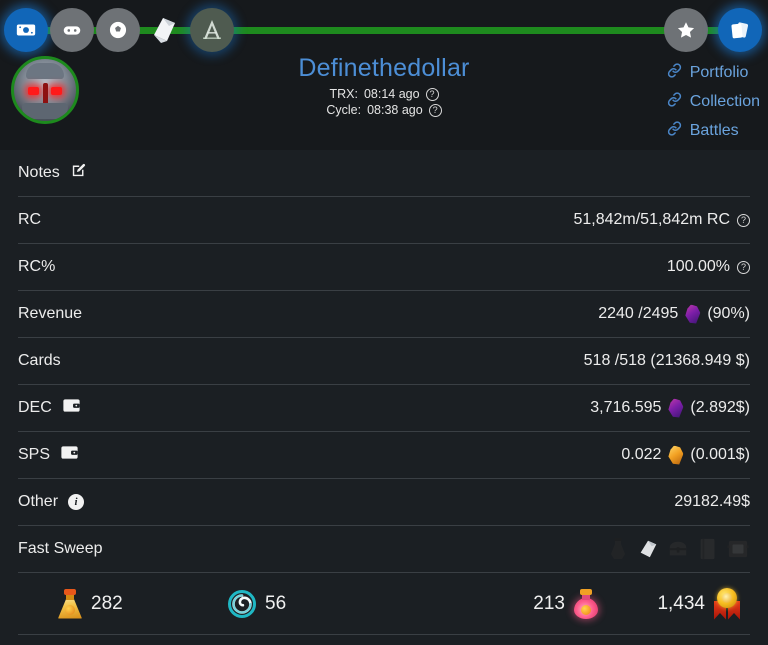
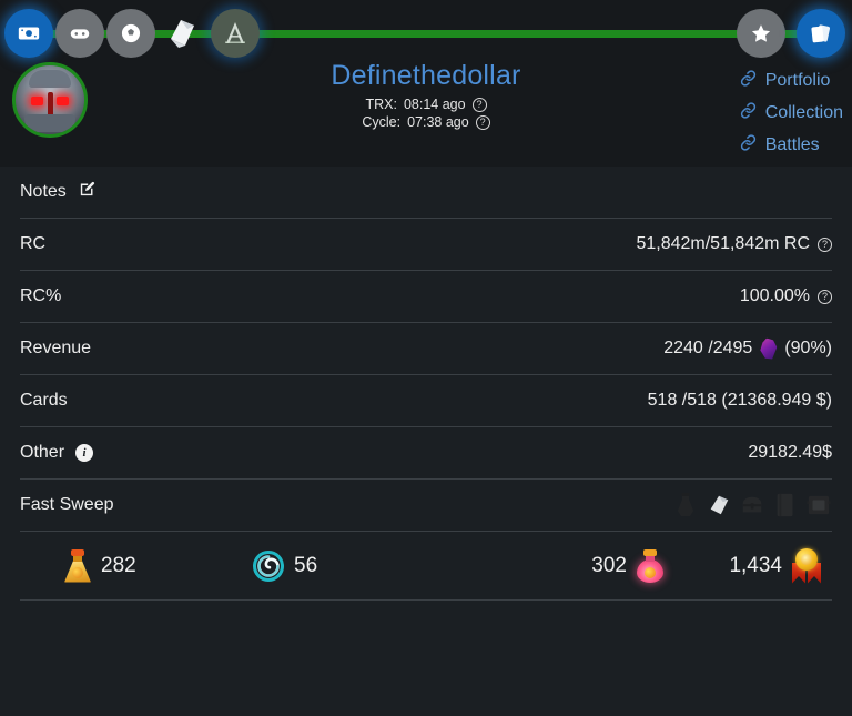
  Definethedollar
  TRX:
  08:14 ago
  ?
  Cycle:
- 08:38 ago
+ 07:38 ago
  ?
  Portfolio
  Collection
  Battles
  Notes
  RC
  51,842m/51,842m RC
  ?
  RC%
  100.00%
  ?
  Revenue
  2240 /2495
  (90%)
  Cards
  518 /518 (21368.949 $)
- DEC
- 3,716.595
- (2.892$)
- SPS
- 0.022
- (0.001$)
  Other
  i
  29182.49$
  Fast Sweep
  282
  56
- 213
+ 302
  1,434
